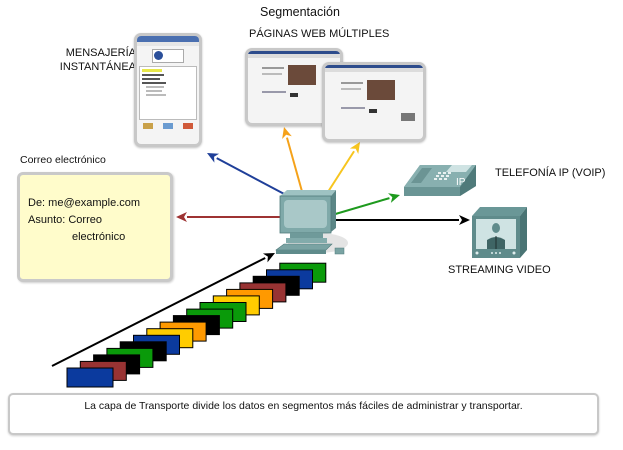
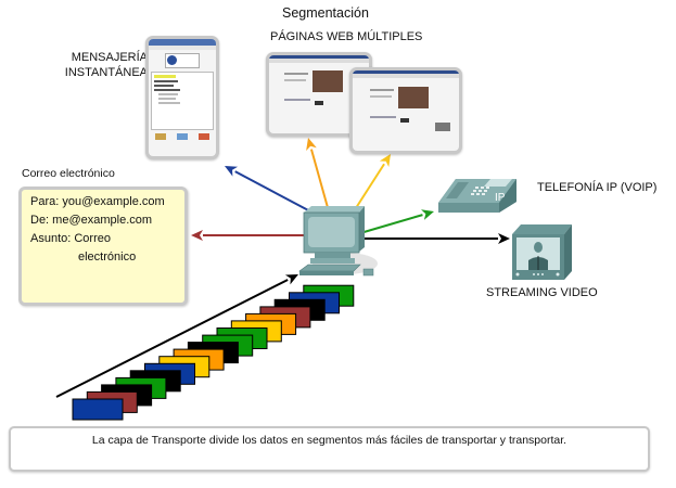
  IP
  Segmentación
  MENSAJERÍA
  INSTANTÁNEA
  PÁGINAS WEB MÚLTIPLES
  Correo electrónico
  TELEFONÍA IP (VOIP)
  STREAMING VIDEO
+ Para: you@example.com
  De: me@example.com
  Asunto: Correo
  electrónico
- La capa de Transporte divide los datos en segmentos más fáciles de administrar y transportar.
+ La capa de Transporte divide los datos en segmentos más fáciles de transportar y transportar.
